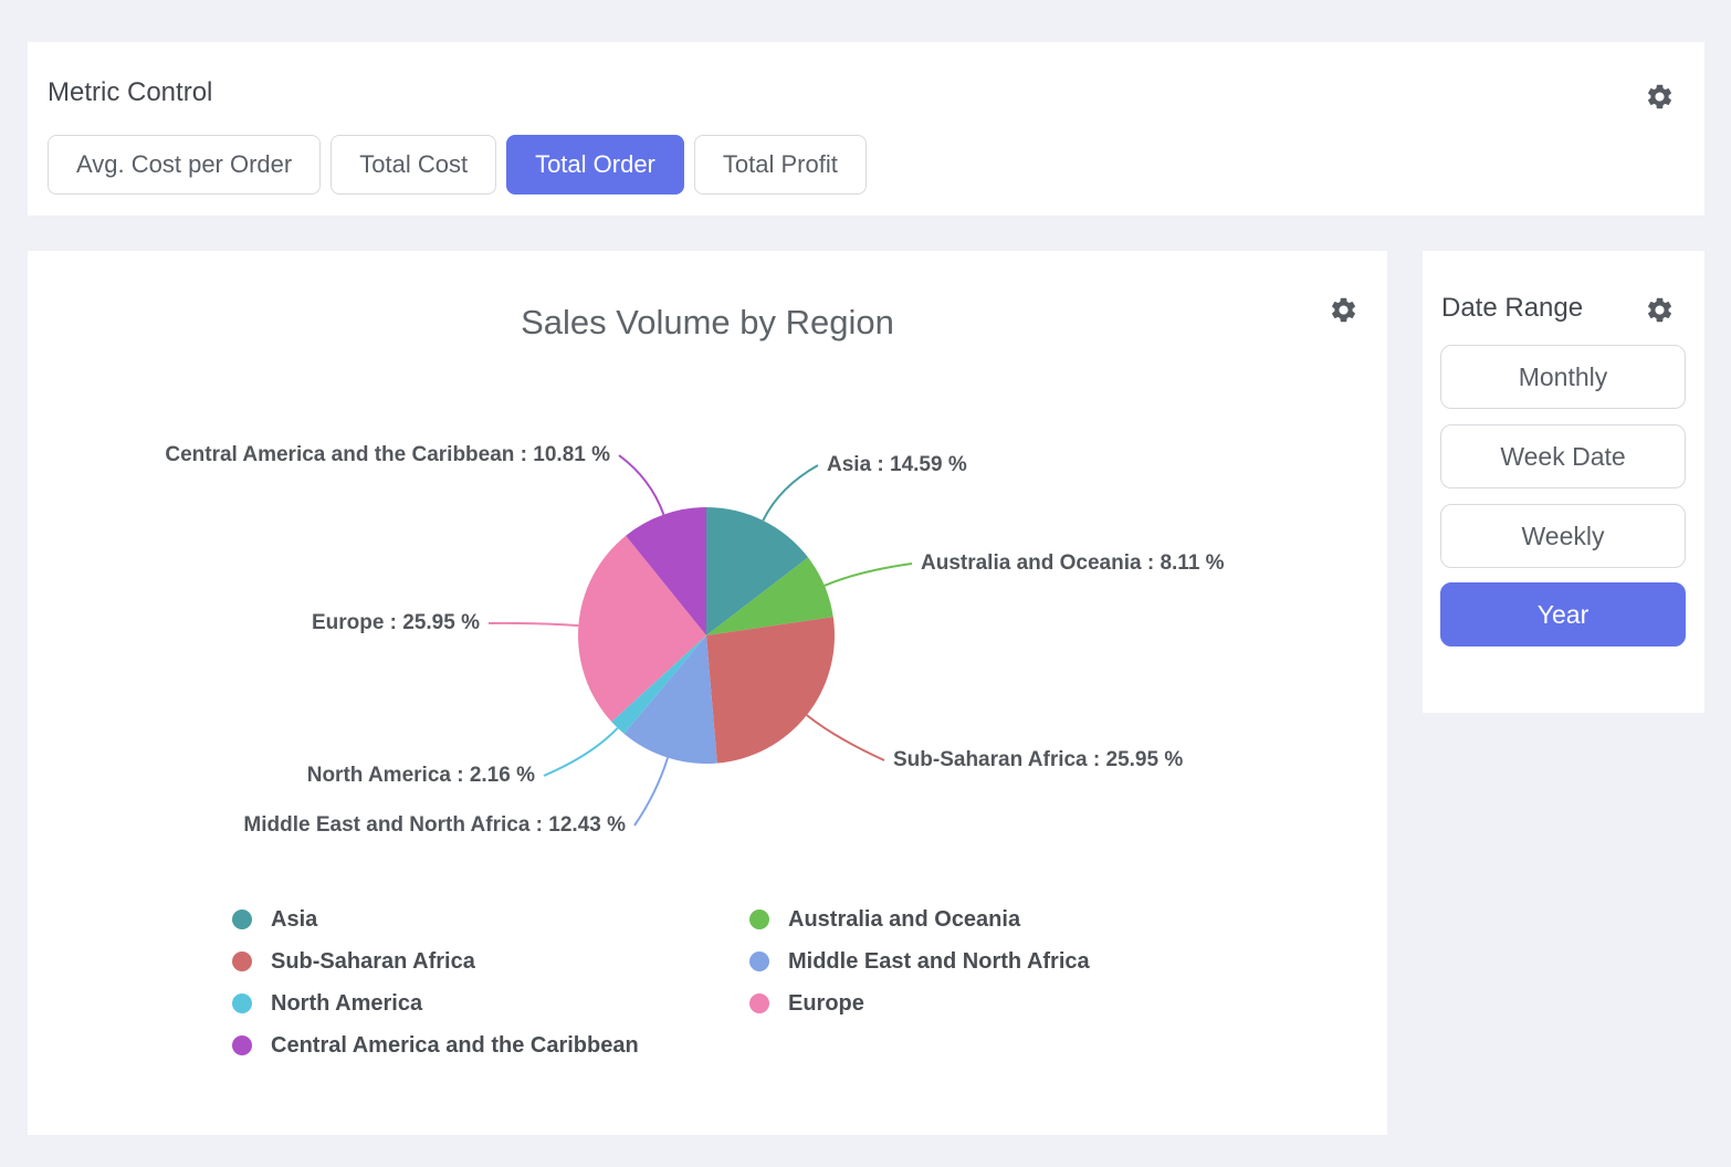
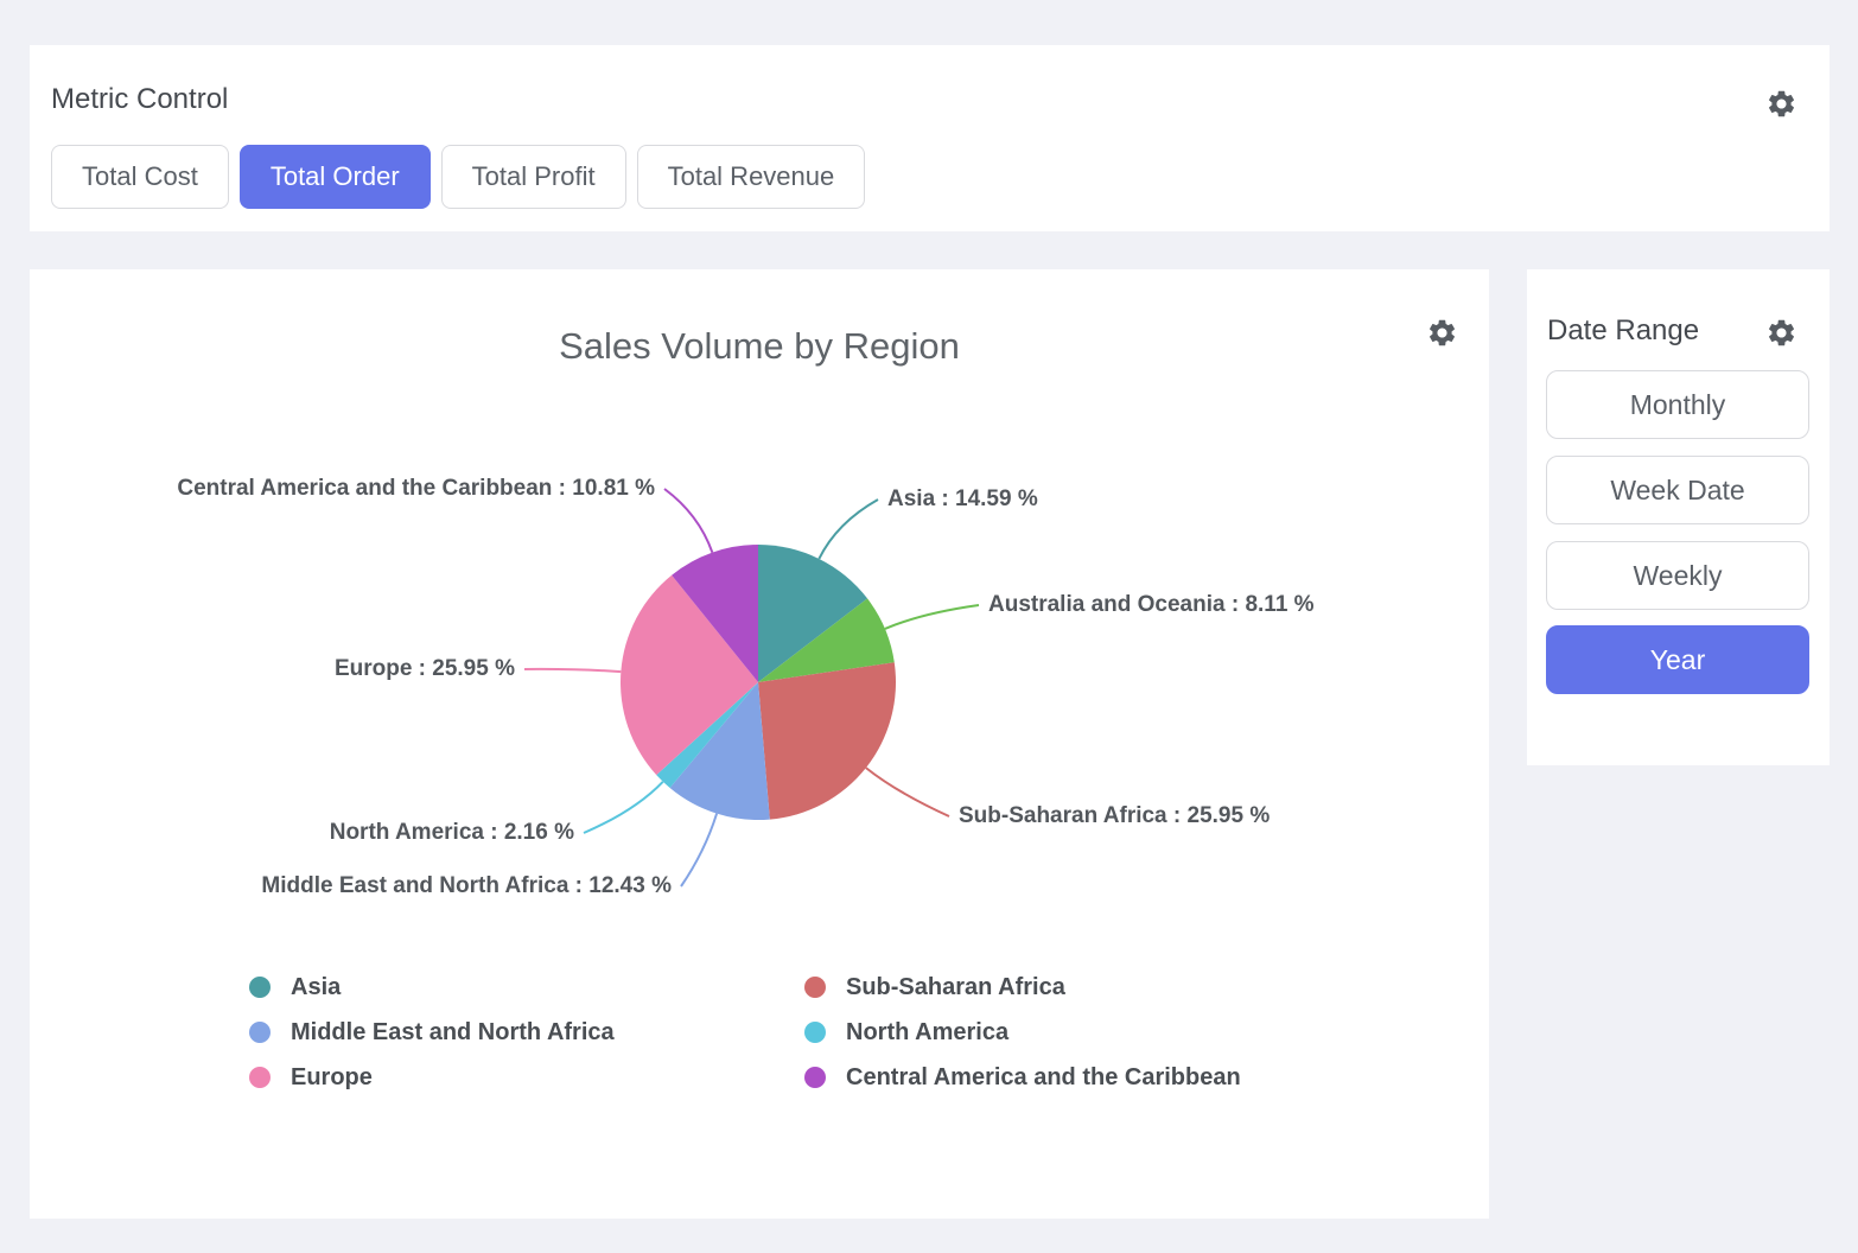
  Metric Control
- Avg. Cost per Order
  Total Cost
  Total Order
  Total Profit
+ Total Revenue
  Sales Volume by Region
  Asia : 14.59 %
  Australia and Oceania : 8.11 %
  Sub-Saharan Africa : 25.95 %
  Middle East and North Africa : 12.43 %
  North America : 2.16 %
  Europe : 25.95 %
  Central America and the Caribbean : 10.81 %
  Asia
- Australia and Oceania
  Sub-Saharan Africa
  Middle East and North Africa
  North America
  Europe
  Central America and the Caribbean
  Date Range
  Monthly
  Week Date
  Weekly
  Year
